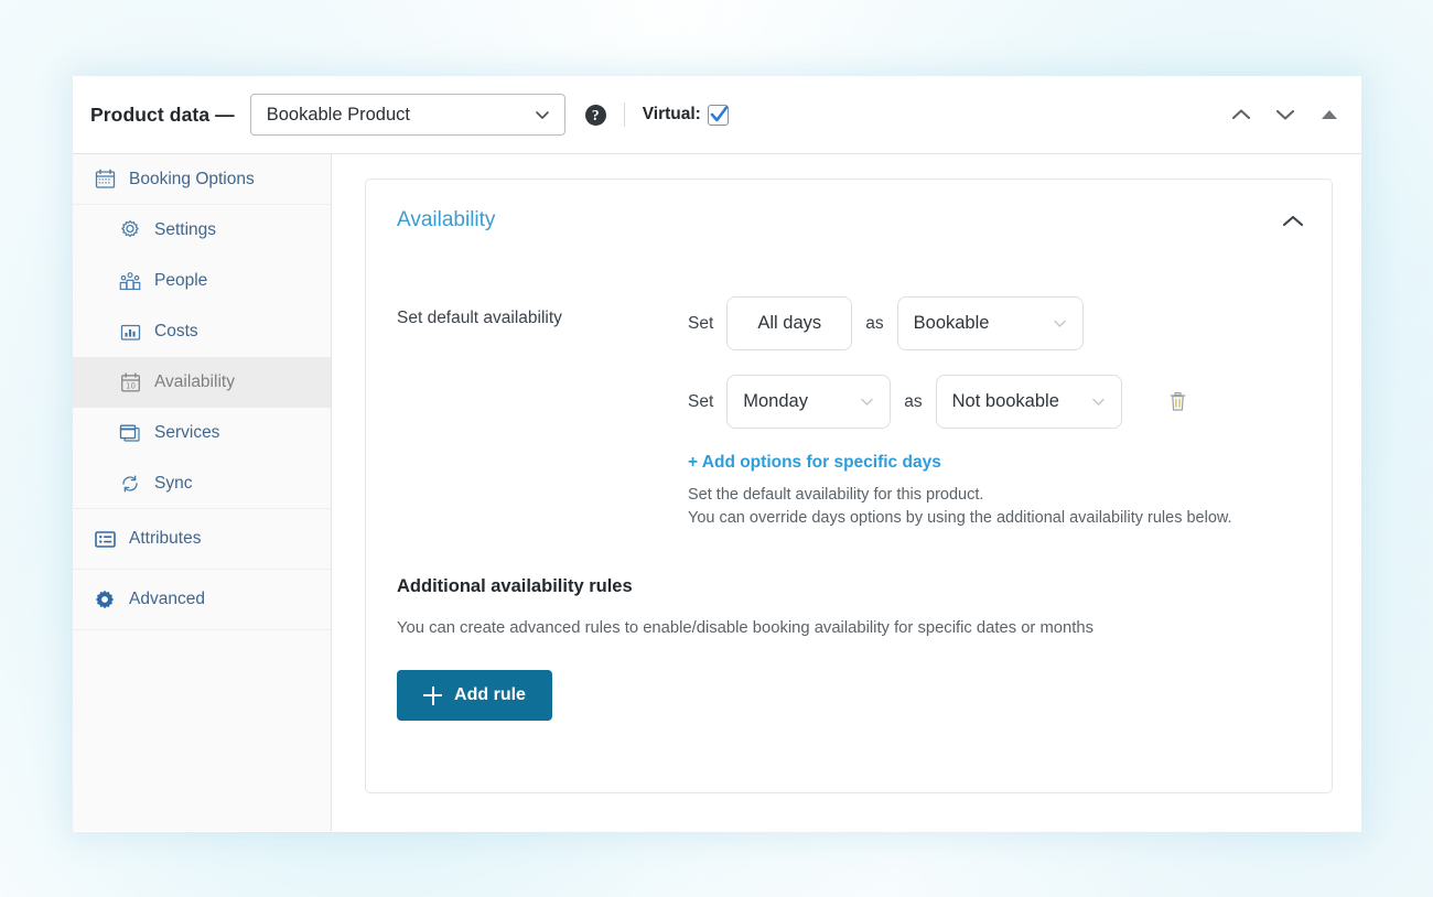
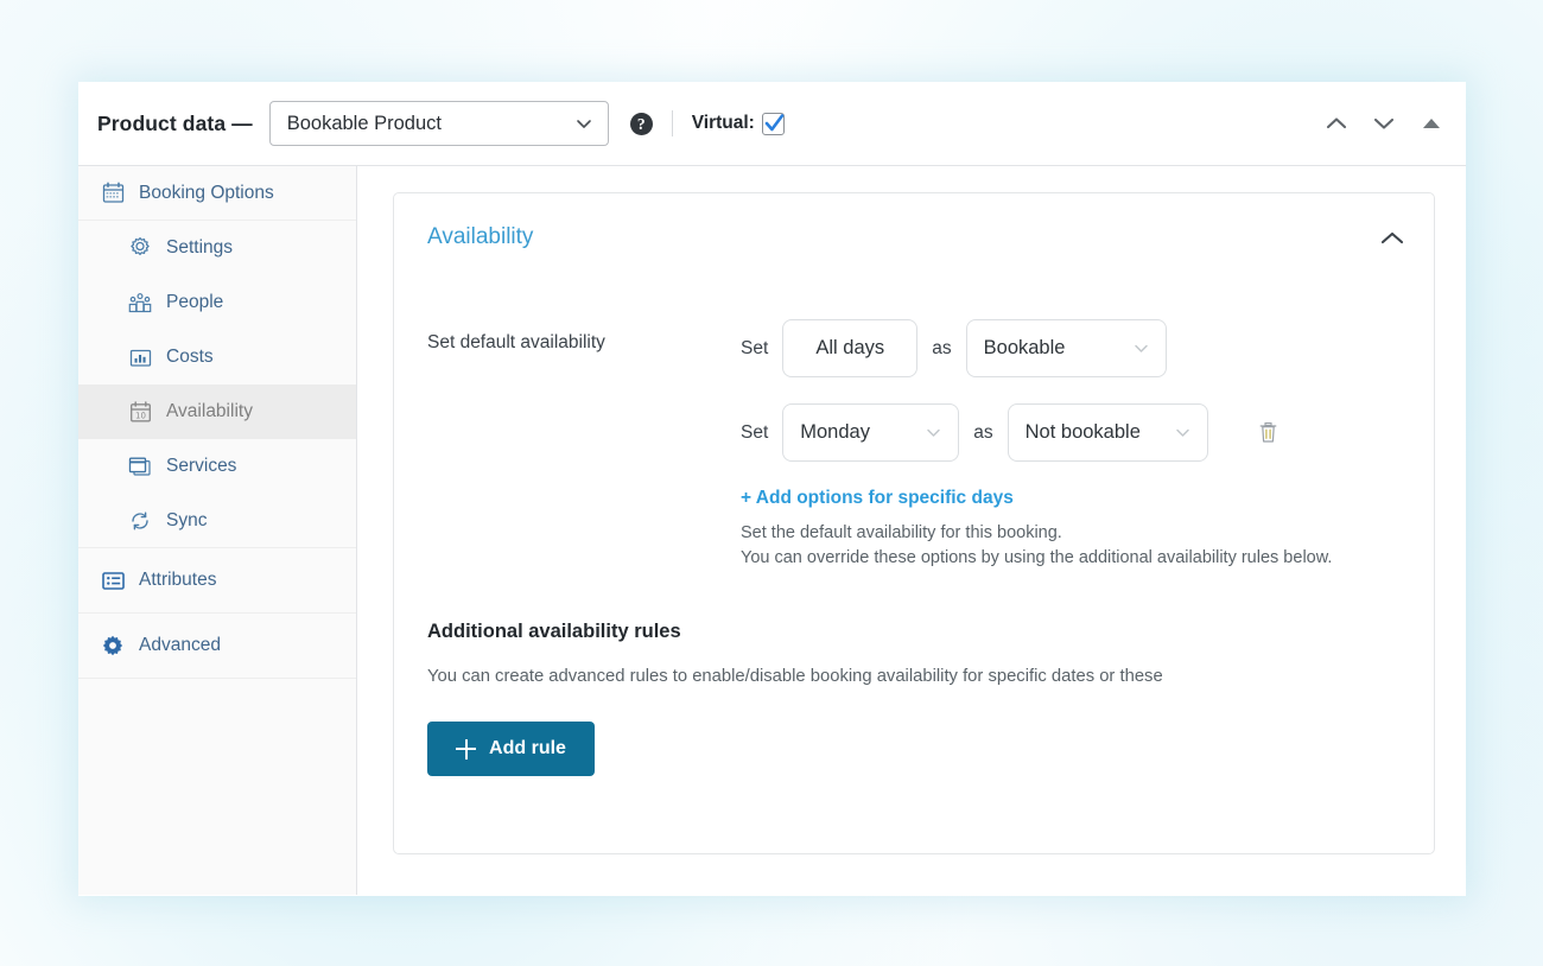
  Product data —
  Bookable Product
  ?
  Virtual:
  Booking Options
  Settings
  People
  Costs
  10
  Availability
  Services
  Sync
  Attributes
  Advanced
  Availability
  Set default availability
  Set
  All days
  as
  Bookable
  Set
  Monday
  as
  Not bookable
  + Add options for specific days
- Set the default availability for this product.
+ Set the default availability for this booking.
- You can override days options by using the additional availability rules below.
+ You can override these options by using the additional availability rules below.
  Additional availability rules
- You can create advanced rules to enable/disable booking availability for specific dates or months
+ You can create advanced rules to enable/disable booking availability for specific dates or these
  Add rule
